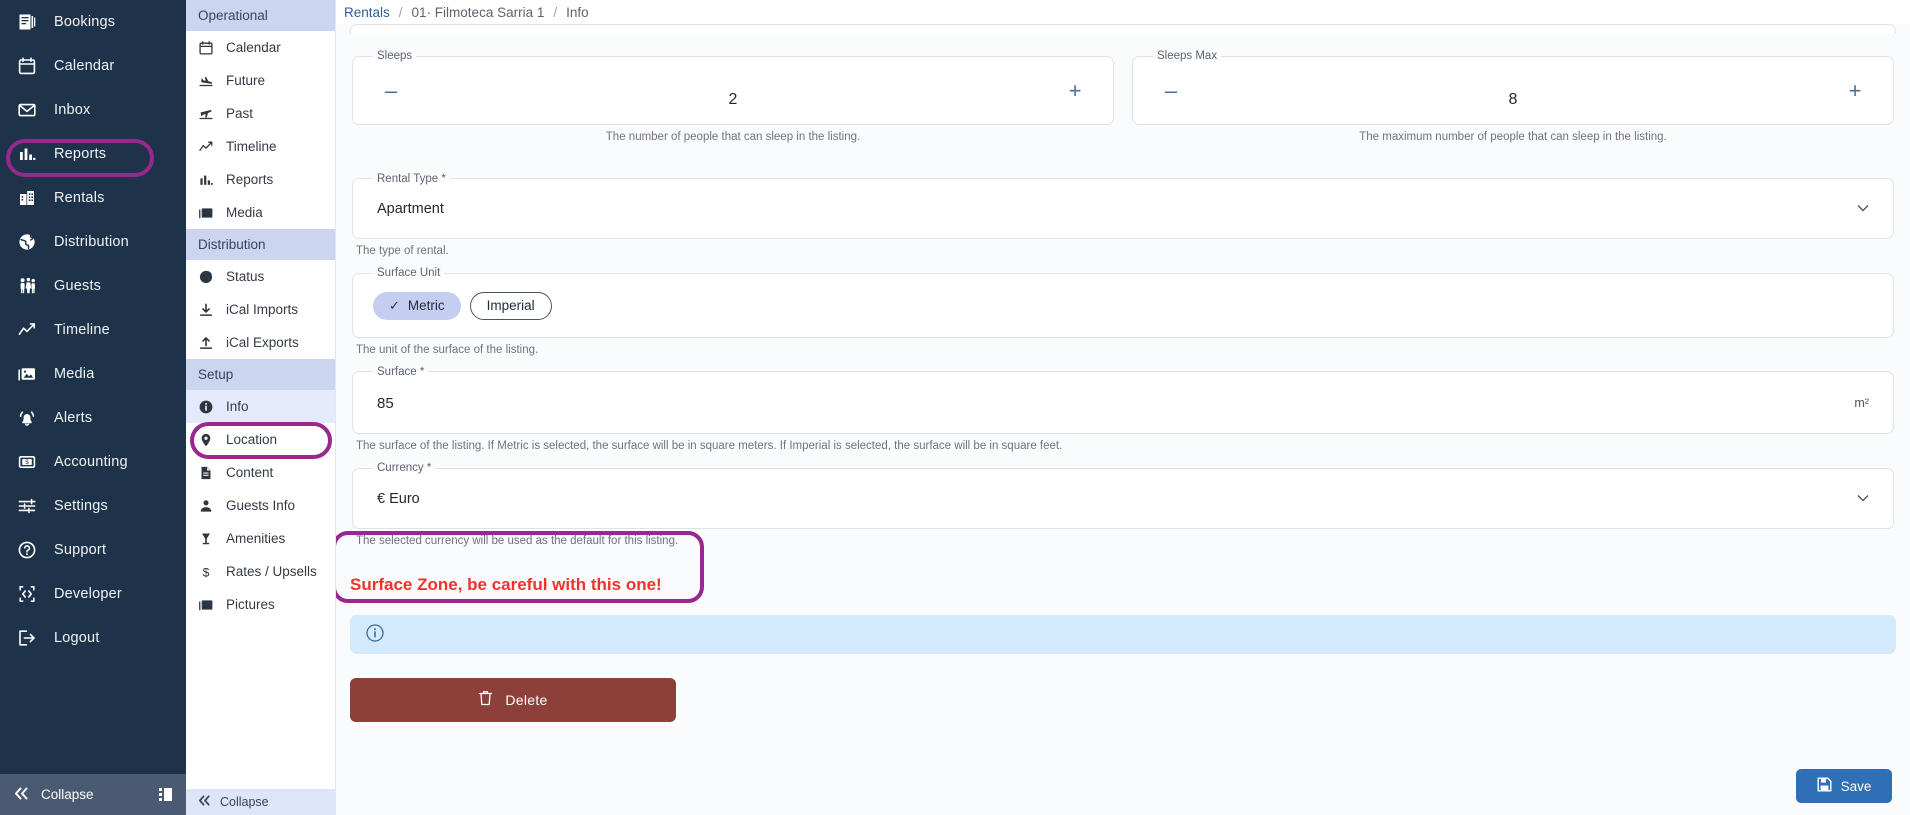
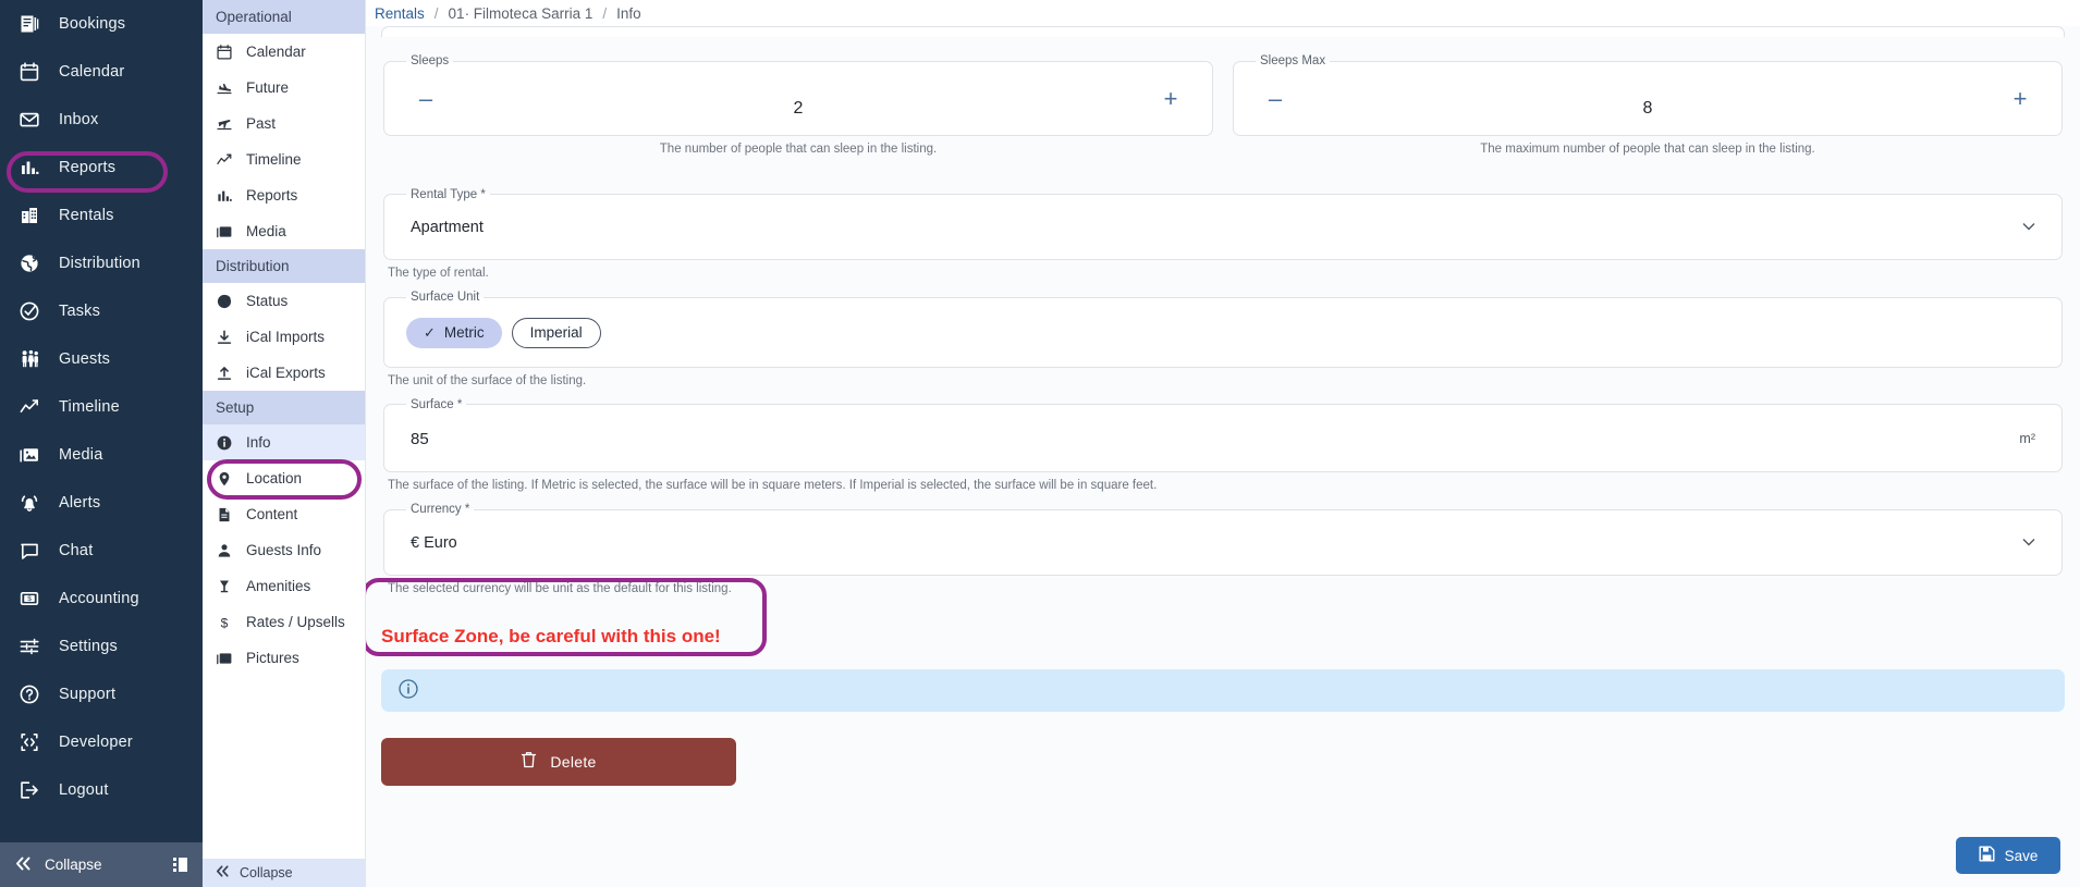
  Bookings
  Calendar
  Inbox
  Reports
  Rentals
  Distribution
+ Tasks
  Guests
  Timeline
  Media
  Alerts
+ Chat
  Accounting
  Settings
  Support
  Developer
  Logout
  Collapse
  Operational
  Calendar
  Future
  Past
  Timeline
  Reports
  Media
  Distribution
  Status
  iCal Imports
  iCal Exports
  Setup
  Info
  Location
  Content
  Guests Info
  Amenities
  $
  Rates / Upsells
  Pictures
  Collapse
  Rentals
  /
  01· Filmoteca Sarria 1
  /
  Info
  Sleeps
  –
  2
  +
  The number of people that can sleep in the listing.
  Sleeps Max
  –
  8
  +
  The maximum number of people that can sleep in the listing.
  Rental Type *
  Apartment
  The type of rental.
  Surface Unit
  ✓
  Metric
  Imperial
  The unit of the surface of the listing.
  Surface *
  85
  m²
  The surface of the listing. If Metric is selected, the surface will be in square meters. If Imperial is selected, the surface will be in square feet.
  Currency *
  € Euro
- The selected currency will be used as the default for this listing.
+ The selected currency will be unit as the default for this listing.
  Surface Zone, be careful with this one!
  Delete
  Save
